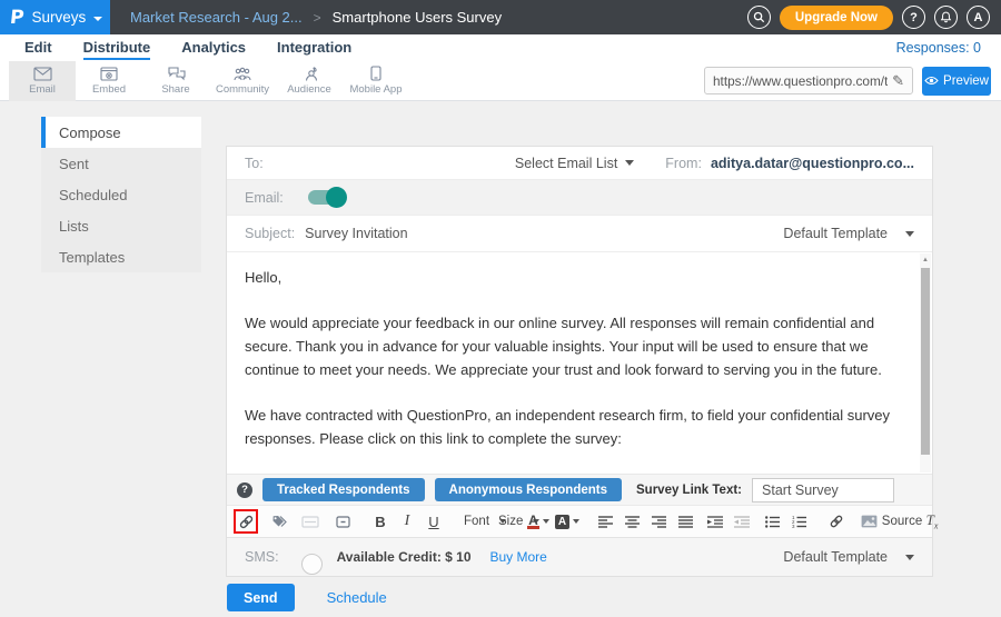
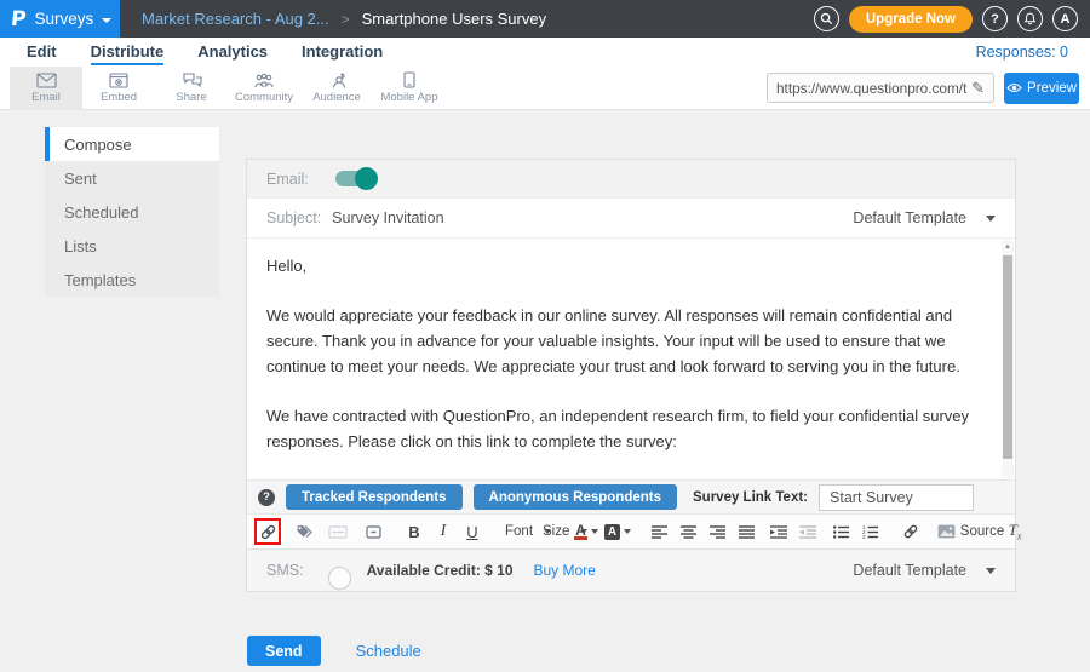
  Surveys
  Market Research - Aug 2...
  >
  Smartphone Users Survey
  Upgrade Now
  ?
  A
  Edit
  Distribute
  Analytics
  Integration
  Responses: 0
  Email
  Embed
  Share
  Community
  Audience
  Mobile App
  https://www.questionpro.com/t
  ✎
  Preview
  Compose
  Sent
  Scheduled
  Lists
  Templates
- To:
- Select Email List
- From:
- aditya.datar@questionpro.co...
  Email:
  Subject:
  Survey Invitation
  Default Template
  Hello,
  We would appreciate your feedback in our online survey. All responses will remain confidential and secure. Thank you in advance for your valuable insights. Your input will be used to ensure that we continue to meet your needs. We appreciate your trust and look forward to serving you in the future.
  We have contracted with QuestionPro, an independent research firm, to field your confidential survey responses. Please click on this link to complete the survey:
  ?
  Tracked Respondents
  Anonymous Respondents
  Survey Link Text:
  Start Survey
  B
  I
  U
  Font
  Size
  A
  A
  Source
  Tx
  SMS:
  Available Credit: $ 10
  Buy More
  Default Template
  Send
  Schedule
